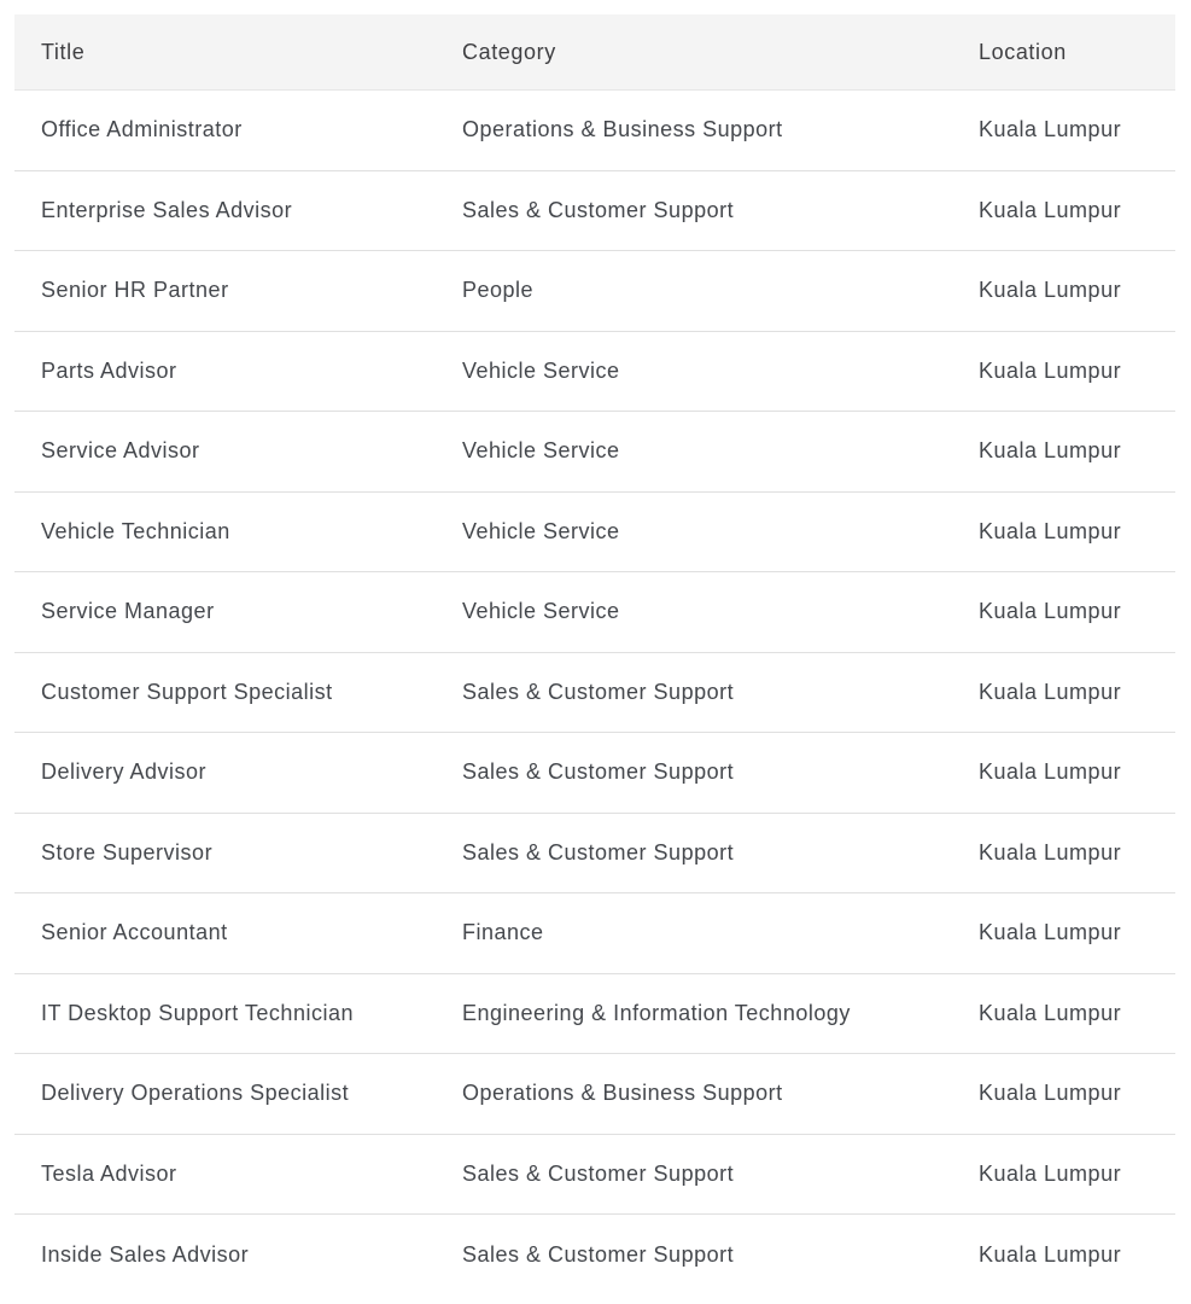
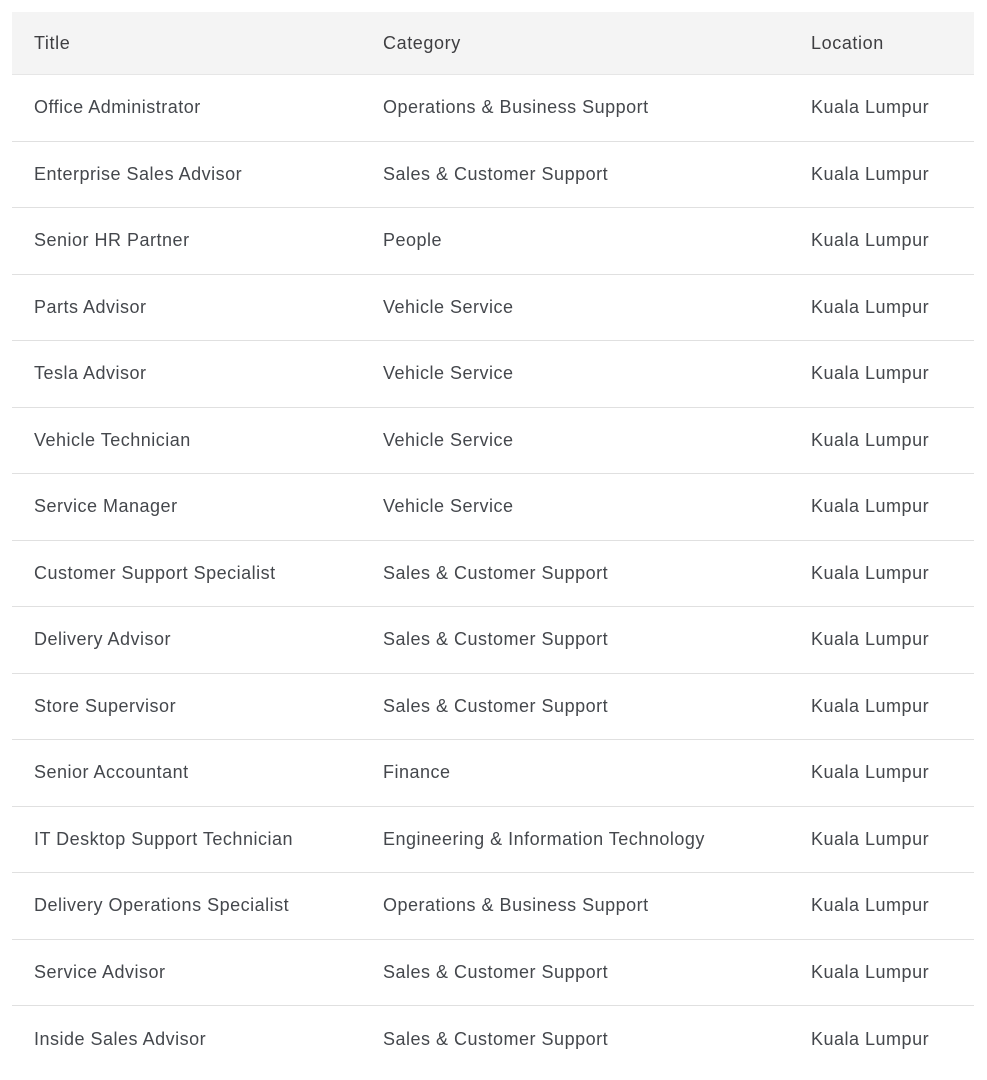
  Title
  Category
  Location
  Office Administrator
  Operations & Business Support
  Kuala Lumpur
  Enterprise Sales Advisor
  Sales & Customer Support
  Kuala Lumpur
  Senior HR Partner
  People
  Kuala Lumpur
  Parts Advisor
  Vehicle Service
  Kuala Lumpur
- Service Advisor
+ Tesla Advisor
  Vehicle Service
  Kuala Lumpur
  Vehicle Technician
  Vehicle Service
  Kuala Lumpur
  Service Manager
  Vehicle Service
  Kuala Lumpur
  Customer Support Specialist
  Sales & Customer Support
  Kuala Lumpur
  Delivery Advisor
  Sales & Customer Support
  Kuala Lumpur
  Store Supervisor
  Sales & Customer Support
  Kuala Lumpur
  Senior Accountant
  Finance
  Kuala Lumpur
  IT Desktop Support Technician
  Engineering & Information Technology
  Kuala Lumpur
  Delivery Operations Specialist
  Operations & Business Support
  Kuala Lumpur
- Tesla Advisor
+ Service Advisor
  Sales & Customer Support
  Kuala Lumpur
  Inside Sales Advisor
  Sales & Customer Support
  Kuala Lumpur
